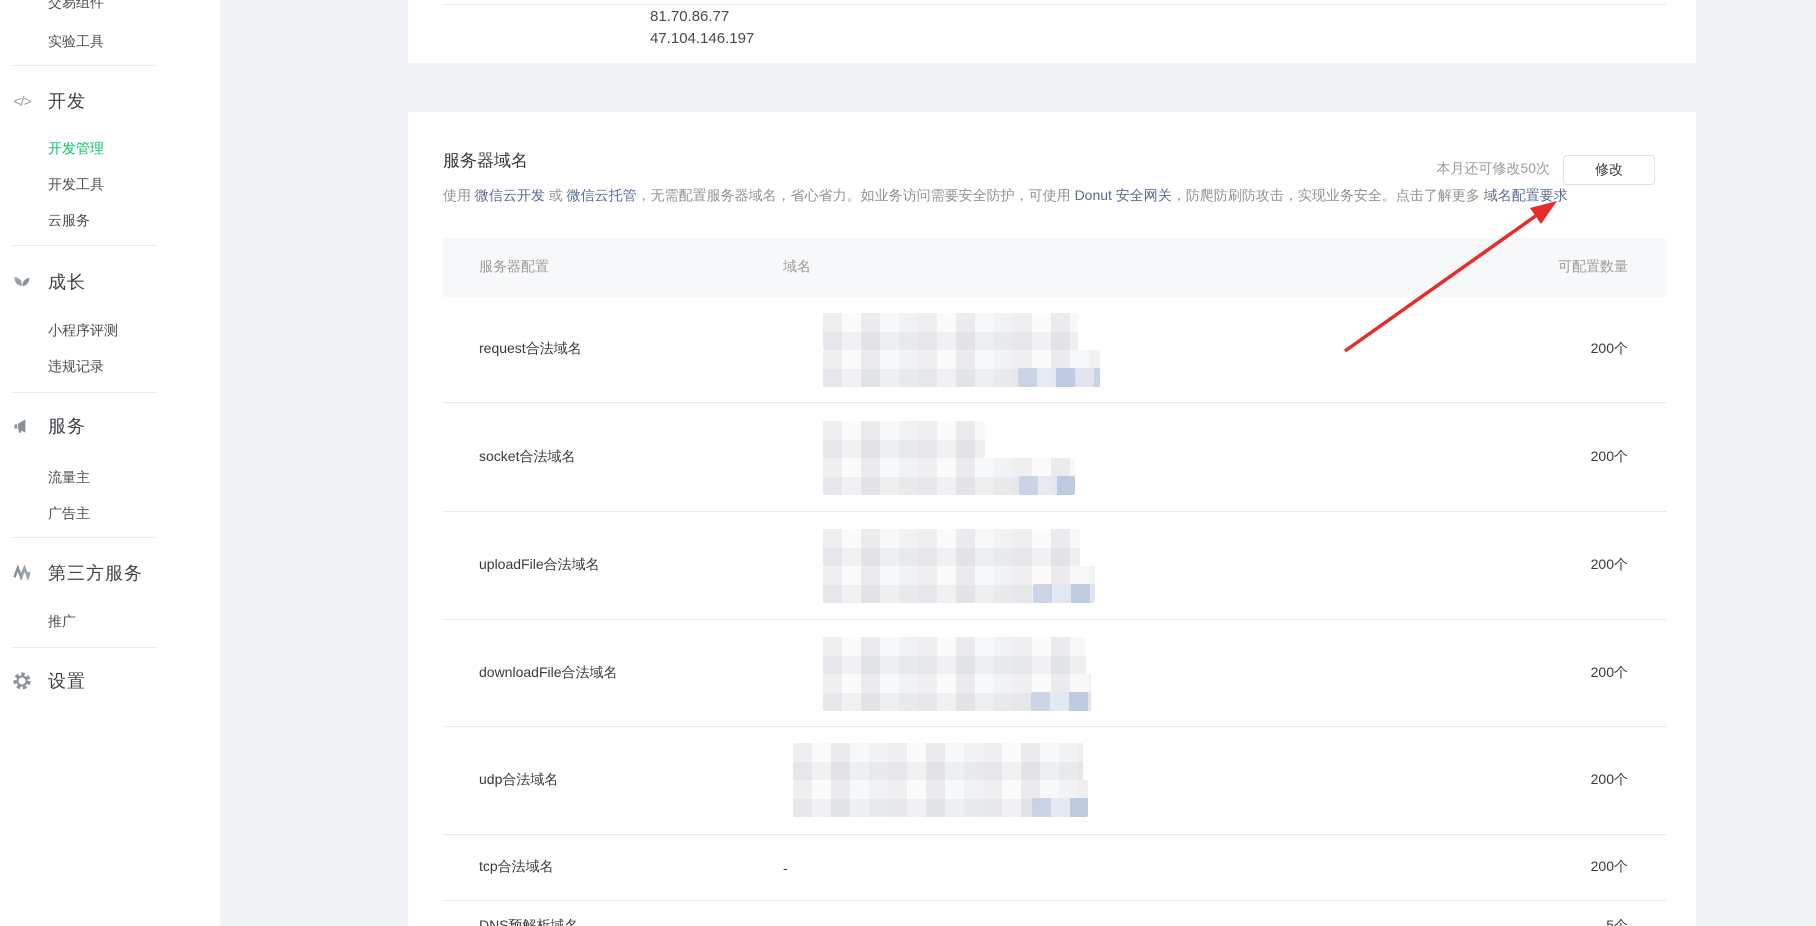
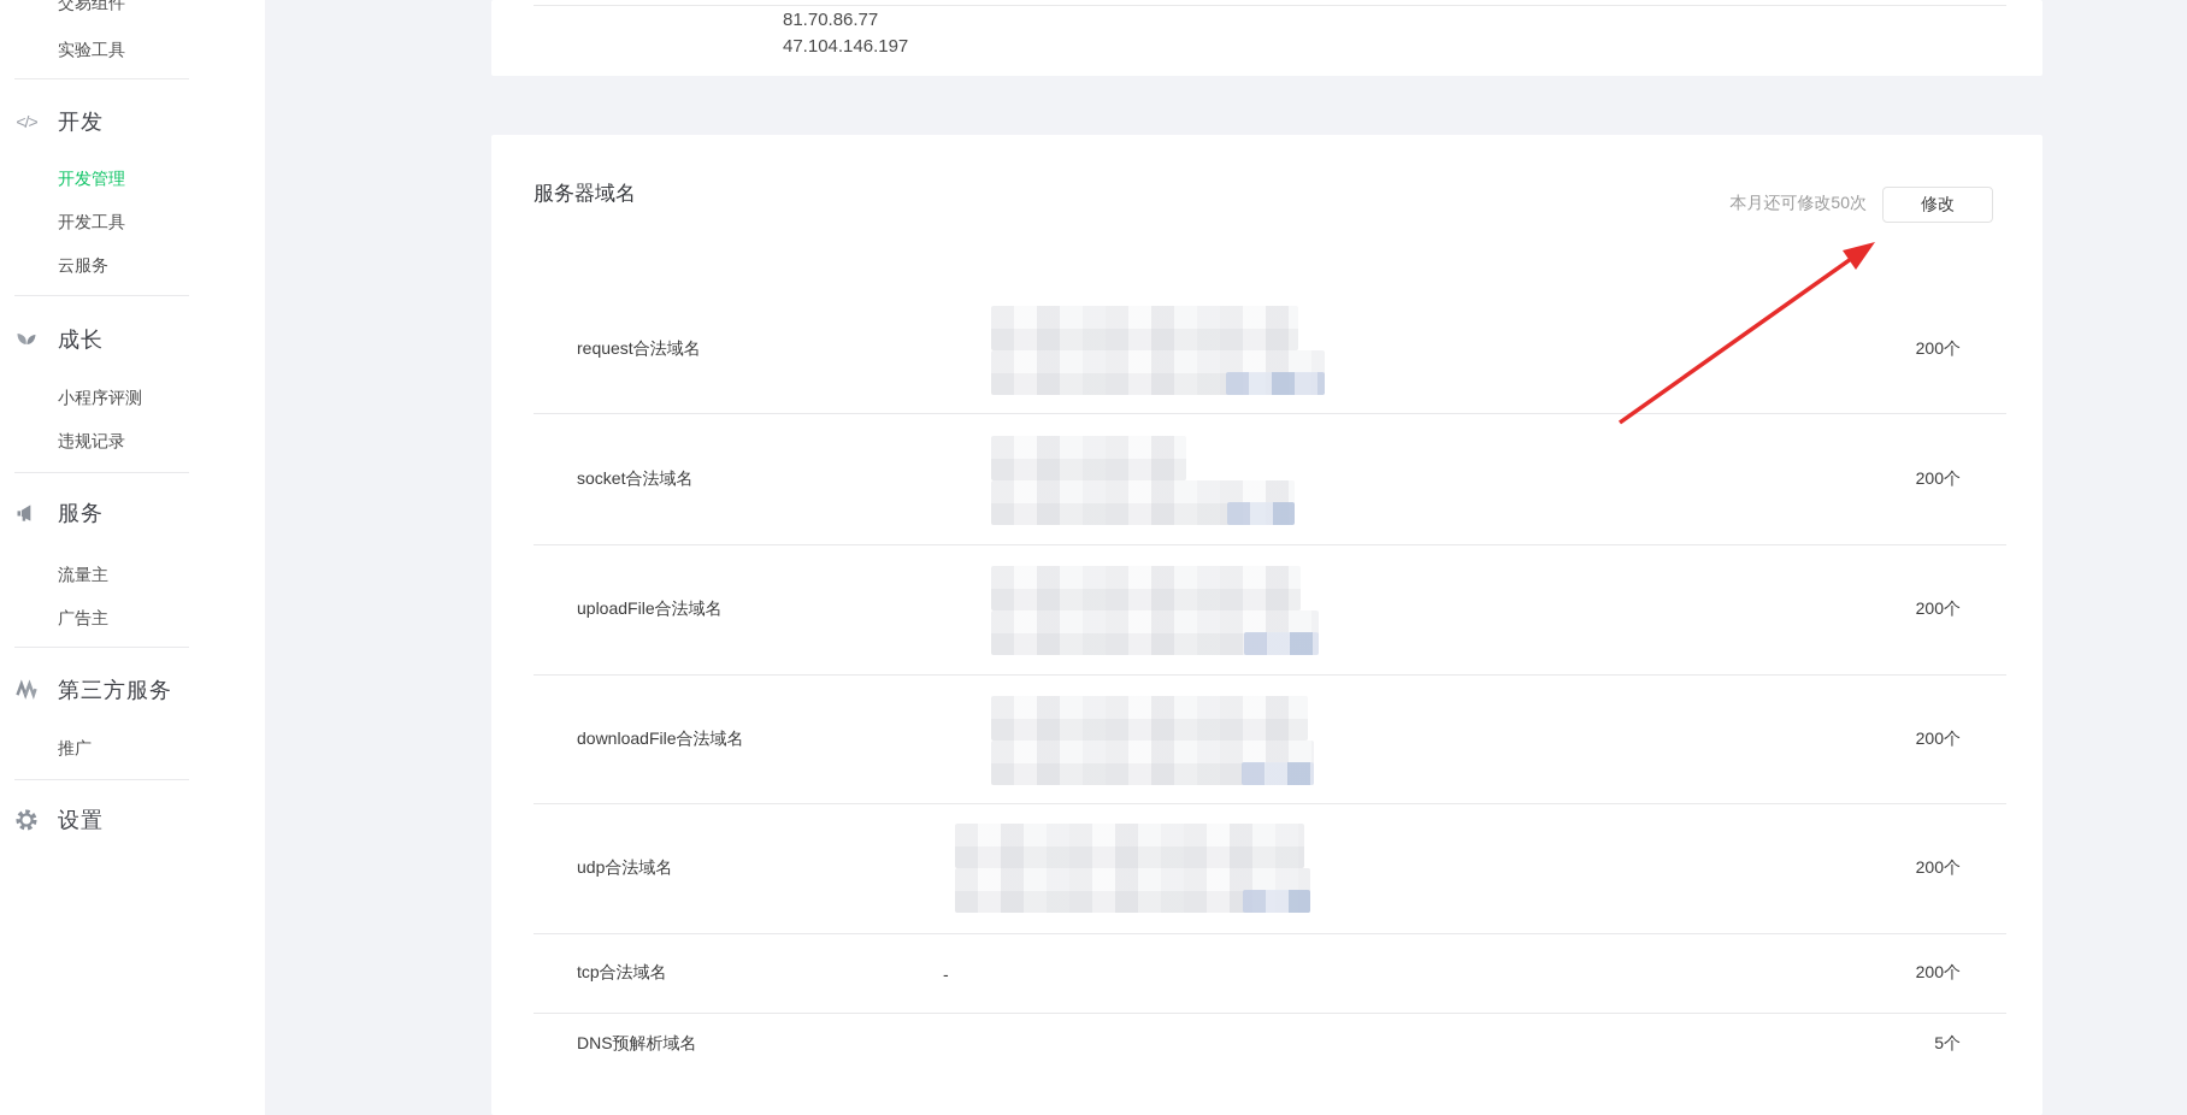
  交易组件
  实验工具
  </>
  开发
  开发管理
  开发工具
  云服务
  成长
  小程序评测
  违规记录
  服务
  流量主
  广告主
  第三方服务
  推广
  设置
  81.70.86.77
  47.104.146.197
  服务器域名
  本月还可修改50次
  修改
- 使用 微信云开发 或 微信云托管，无需配置服务器域名，省心省力。如业务访问需要安全防护，可使用 Donut 安全网关，防爬防刷防攻击，实现业务安全。点击了解更多 域名配置要求
- 服务器配置
- 域名
- 可配置数量
  request合法域名
  200个
  socket合法域名
  200个
  uploadFile合法域名
  200个
  downloadFile合法域名
  200个
  udp合法域名
  200个
  tcp合法域名
  -
  200个
  DNS预解析域名
  5个
